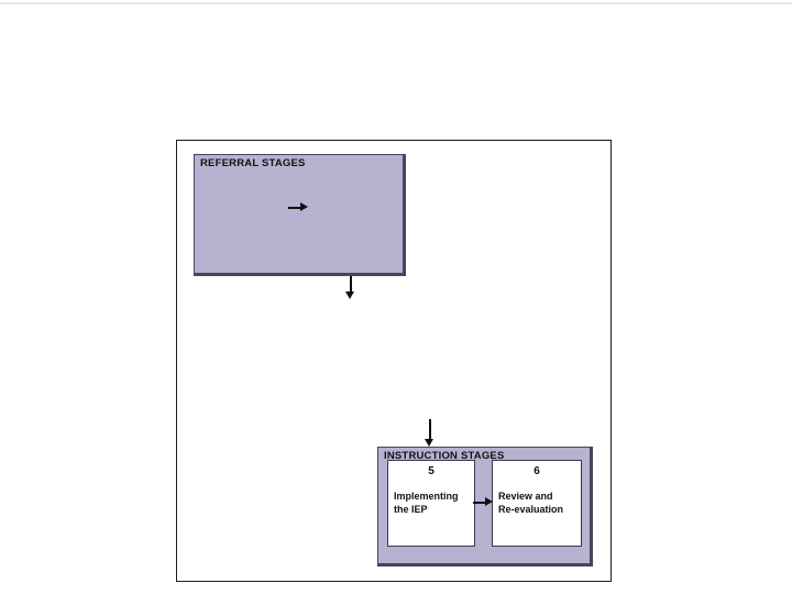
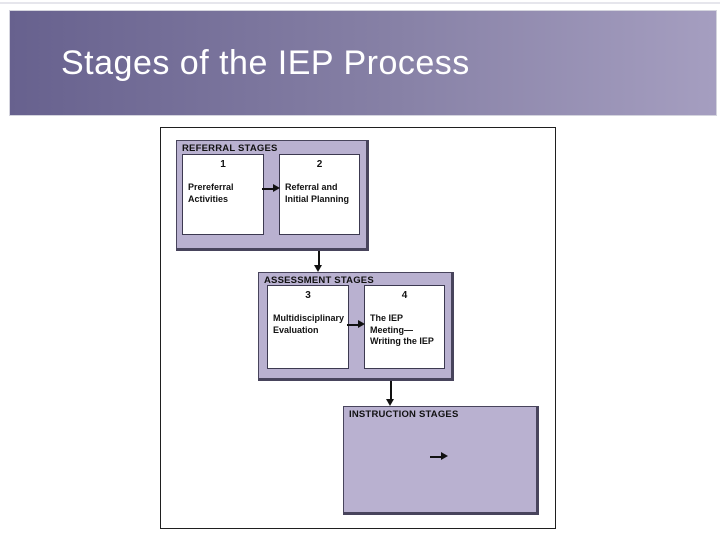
+ Stages of the IEP Process
  REFERRAL STAGES
+ 1
+ Prereferral
+ Activities
+ 2
+ Referral and
+ Initial Planning
+ ASSESSMENT STAGES
+ 3
+ Multidisciplinary
+ Evaluation
+ 4
+ The IEP
+ Meeting—
+ Writing the IEP
  INSTRUCTION STAGES
- 5
- Implementing
- the IEP
- 6
- Review and
- Re-evaluation
